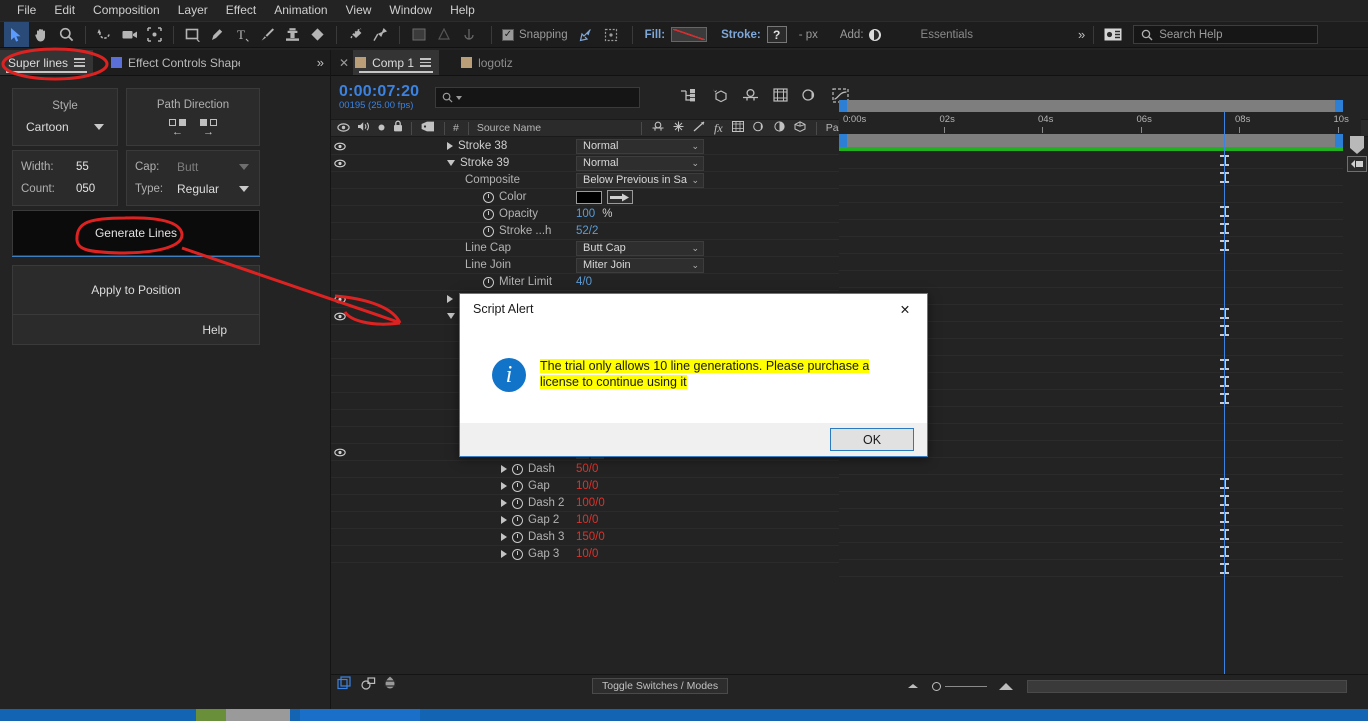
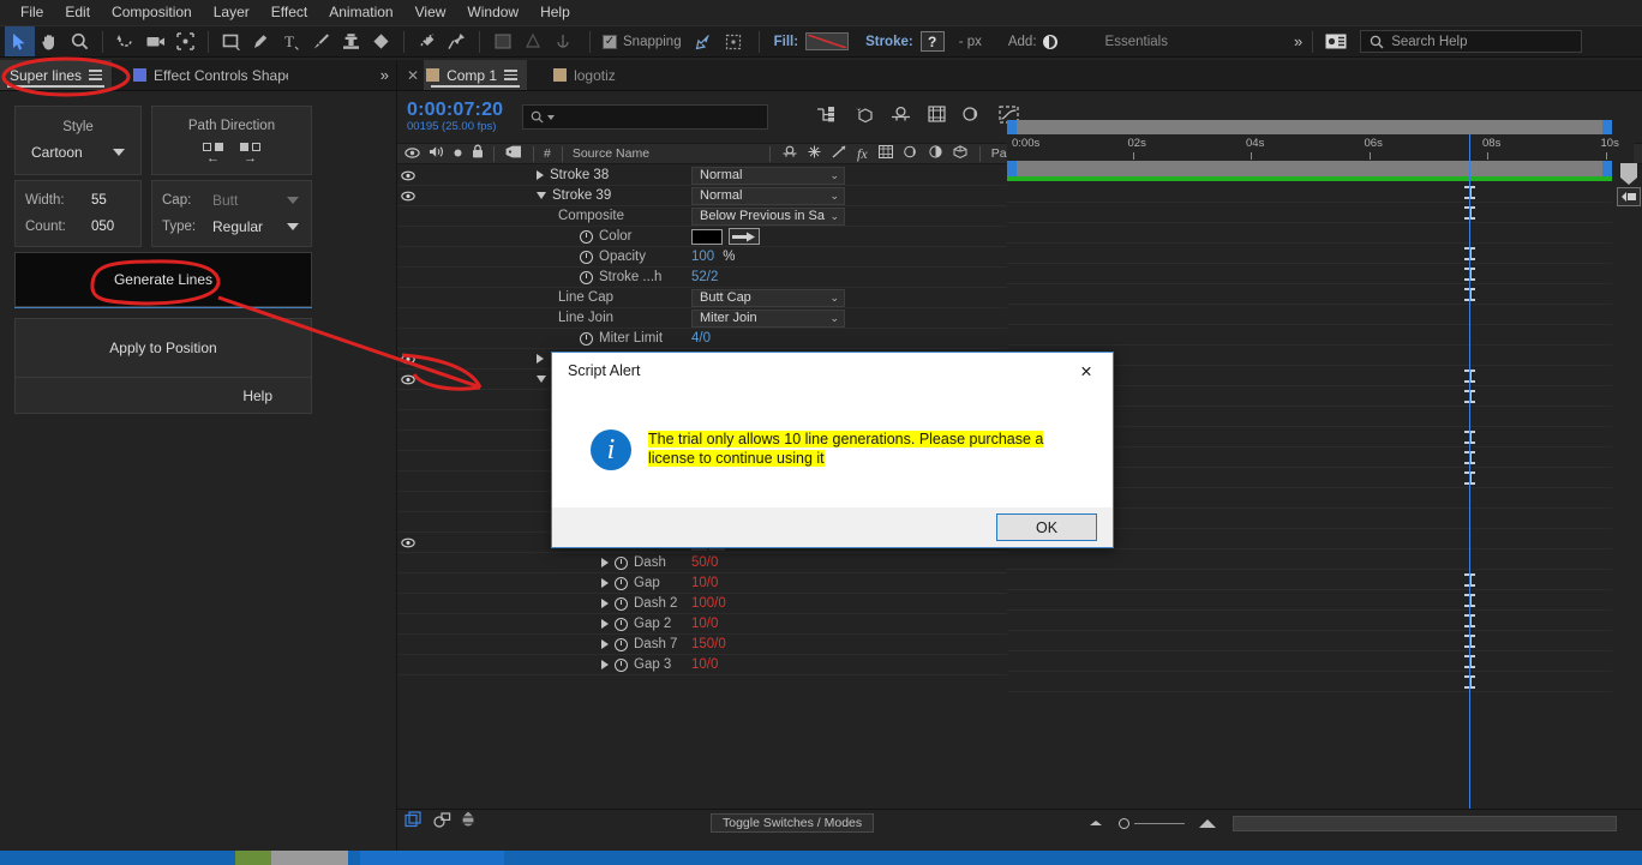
  File
  Edit
  Composition
  Layer
  Effect
  Animation
  View
  Window
  Help
  T
  ✓
  Snapping
  Fill:
  Stroke:
  ?
  - px
  Add:
  Essentials
  »
  Search Help
  Super lines
  Effect Controls Shap
  »
  Style
  Cartoon
  Path Direction
  ←
  →
  Width:
  55
  Count:
  050
  Cap:
  Butt
  Type:
  Regular
  Generate Lines
  Apply to Position
  Help
  ✕
  Comp 1
  logotiz
  0:00:07:20
  00195 (25.00 fps)
  #
  Source Name
  fx
  Stroke 38
  Normal
  ⌄
  Stroke 39
  Normal
  ⌄
  Composite
  Below Previous in Sa
  ⌄
  Color
  Opacity
  100
  %
  Stroke ...h
  52/2
  Line Cap
  Butt Cap
  ⌄
  Line Join
  Miter Join
  ⌄
  Miter Limit
  4/0
  Dash
  50/0
  Gap
  10/0
  Dash 2
  100/0
  Gap 2
  10/0
- Dash 3
+ Dash 7
  150/0
  Gap 3
  10/0
  0:00s
  02s
  04s
  06s
  08s
  10s
  Toggle Switches / Modes
  Script Alert
  ✕
  i
  The trial only allows 10 line generations. Please purchase a license to continue using it
  OK
